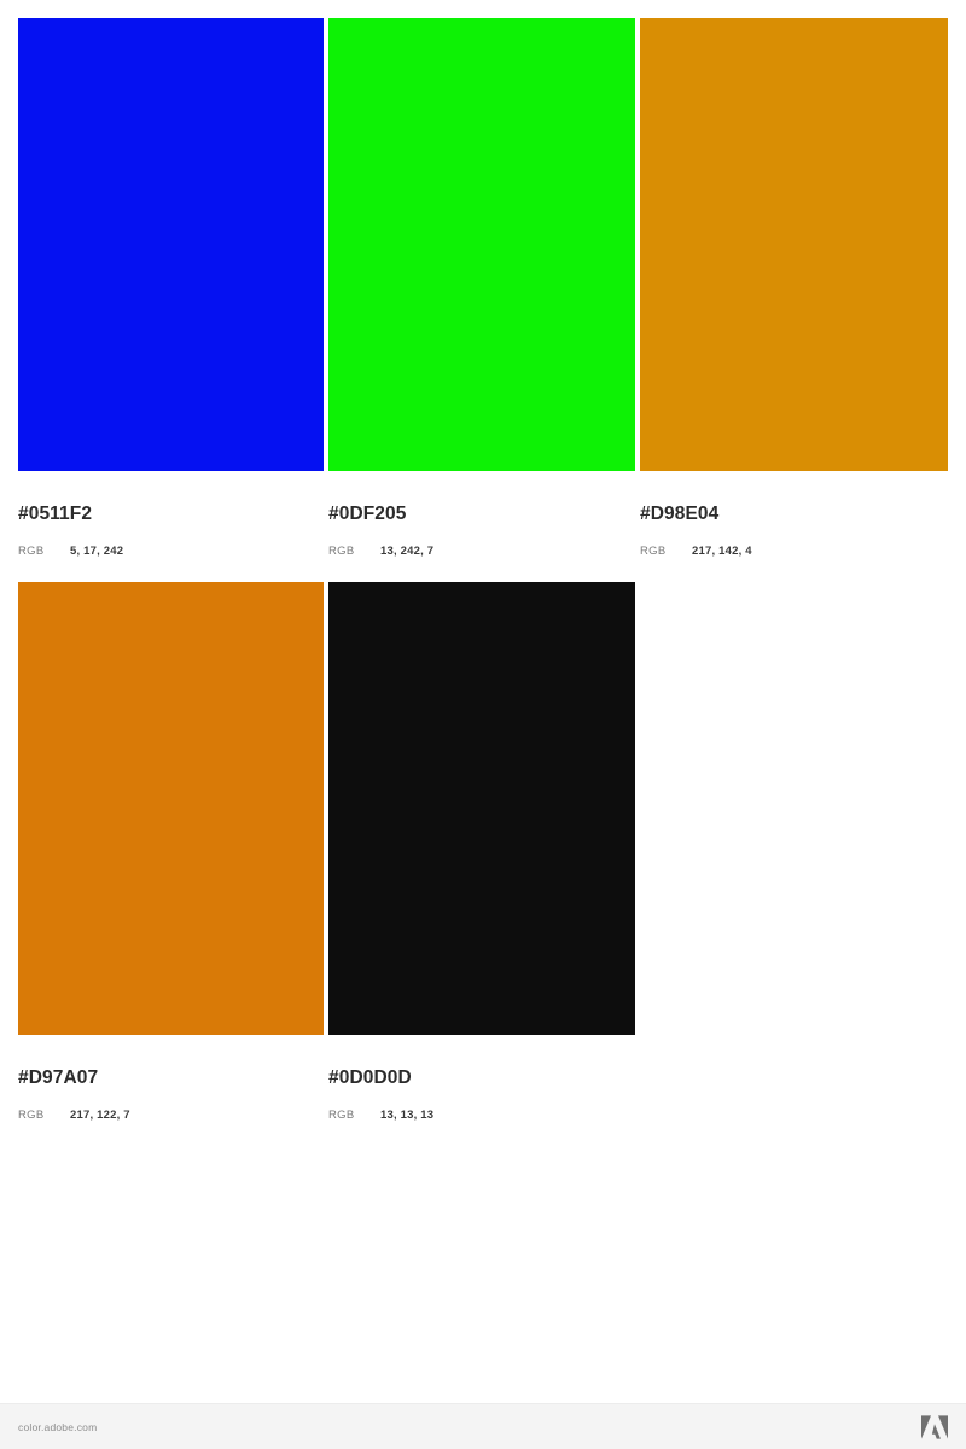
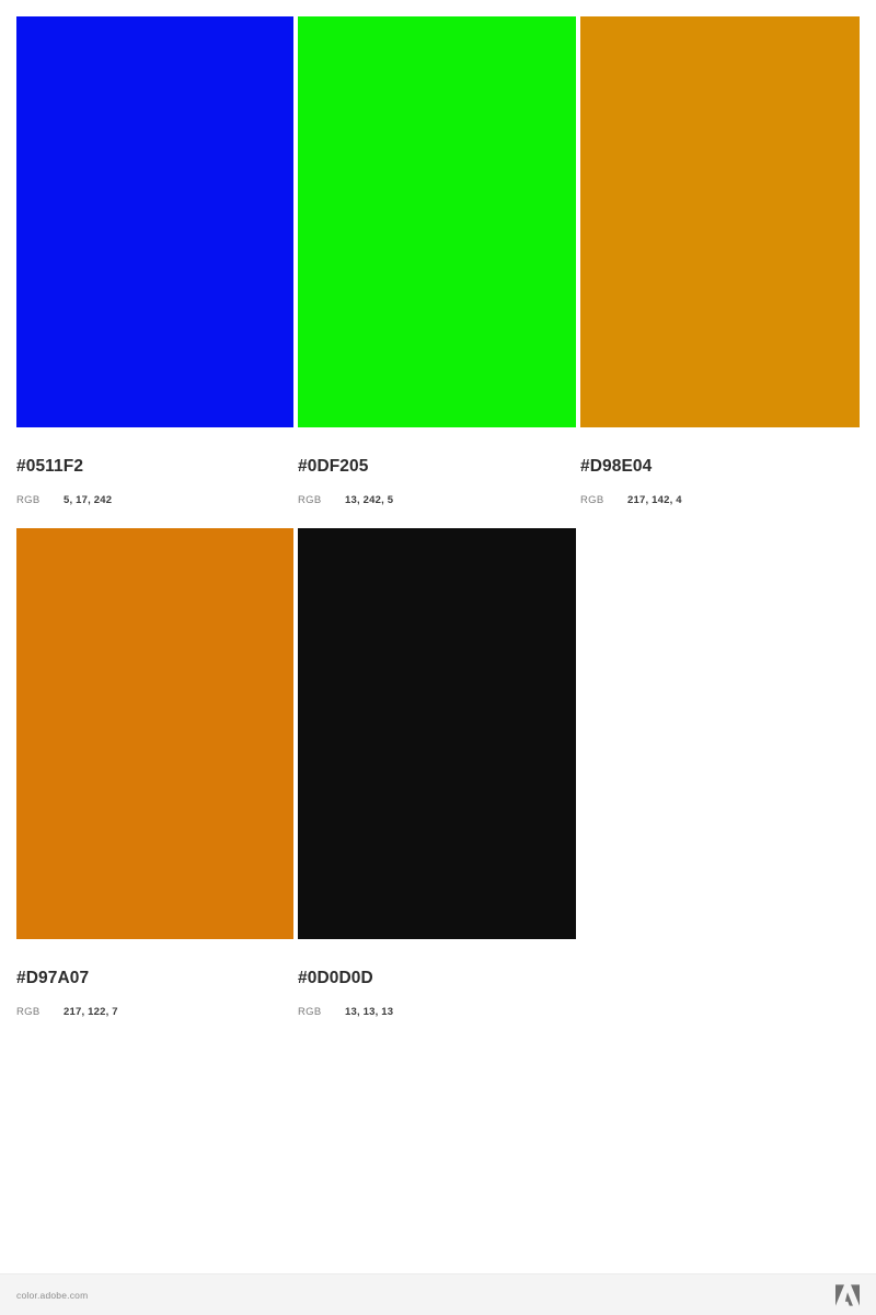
  #0511F2
  RGB
  5, 17, 242
  #0DF205
  RGB
- 13, 242, 7
+ 13, 242, 5
  #D98E04
  RGB
  217, 142, 4
  #D97A07
  RGB
  217, 122, 7
  #0D0D0D
  RGB
  13, 13, 13
  color.adobe.com
